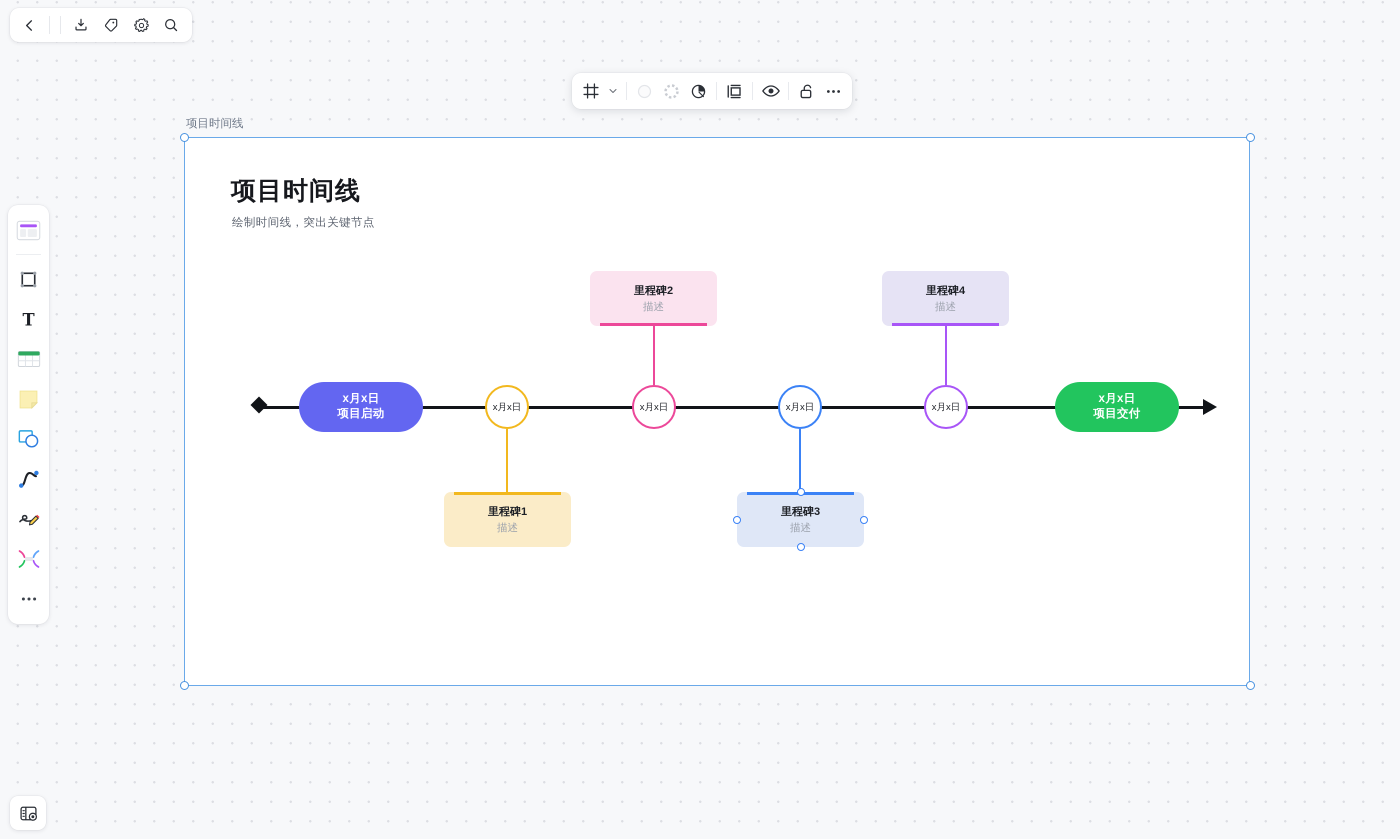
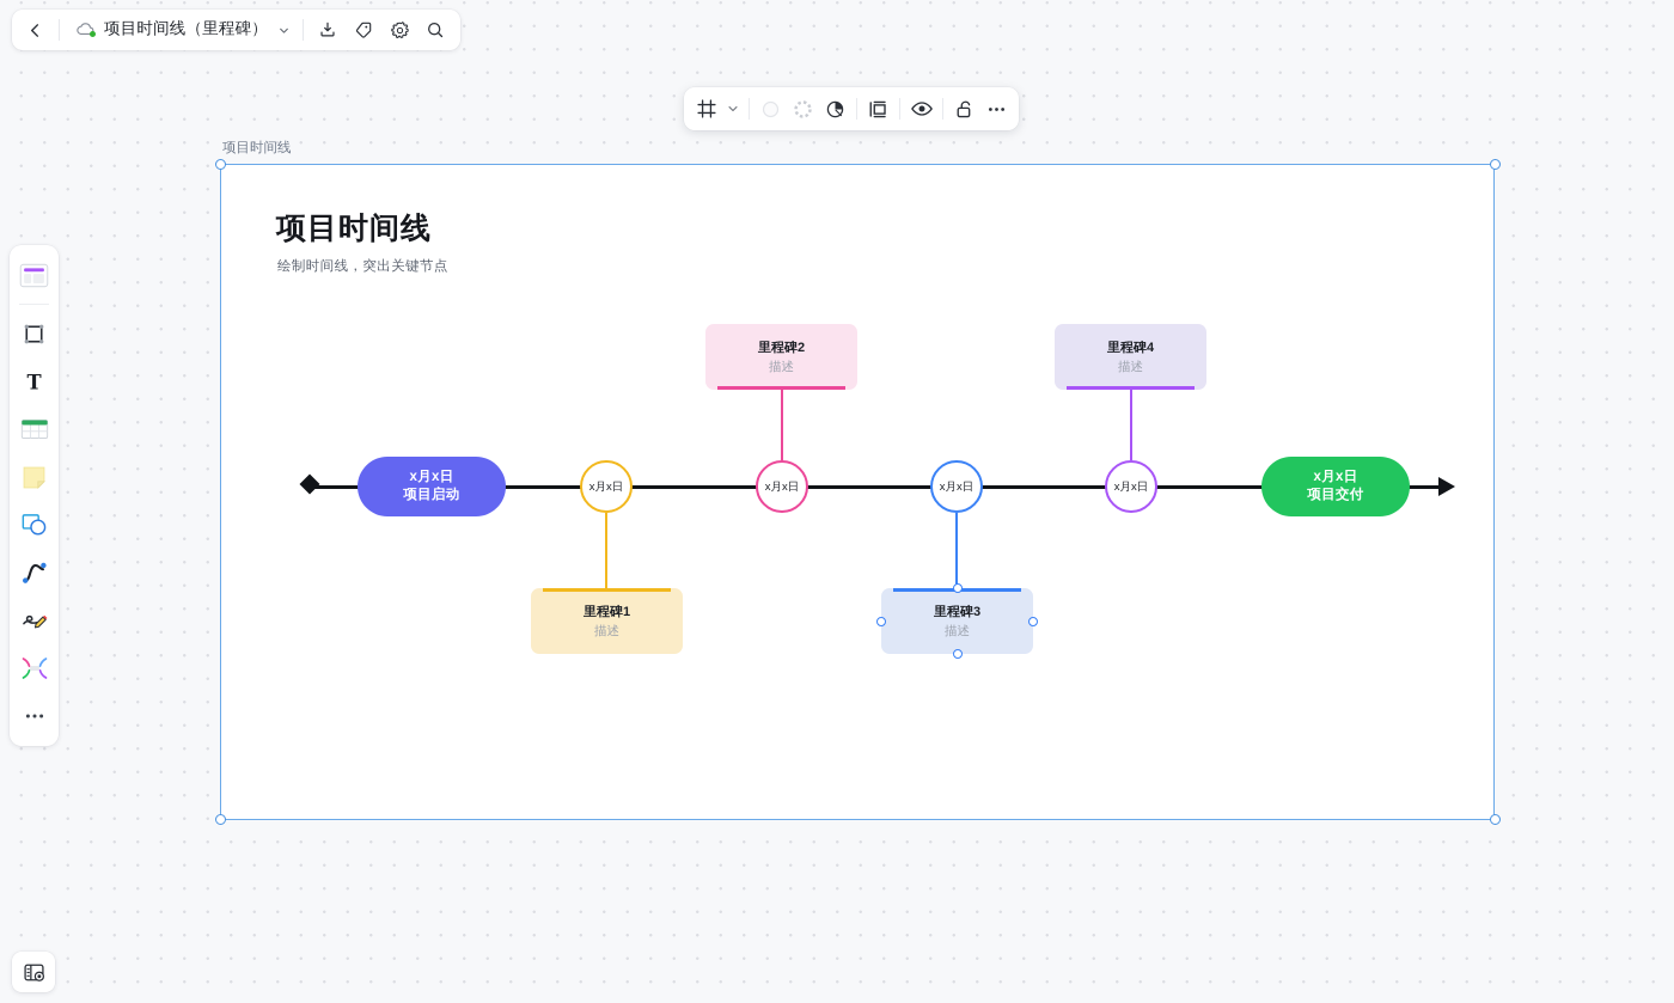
+ 项目时间线（里程碑）
  T
  项目时间线
  项目时间线
  绘制时间线，突出关键节点
  x月x日
  项目启动
  x月x日
  项目交付
  x月x日
  里程碑1
  描述
  x月x日
  里程碑2
  描述
  x月x日
  里程碑3
  描述
  x月x日
  里程碑4
  描述
